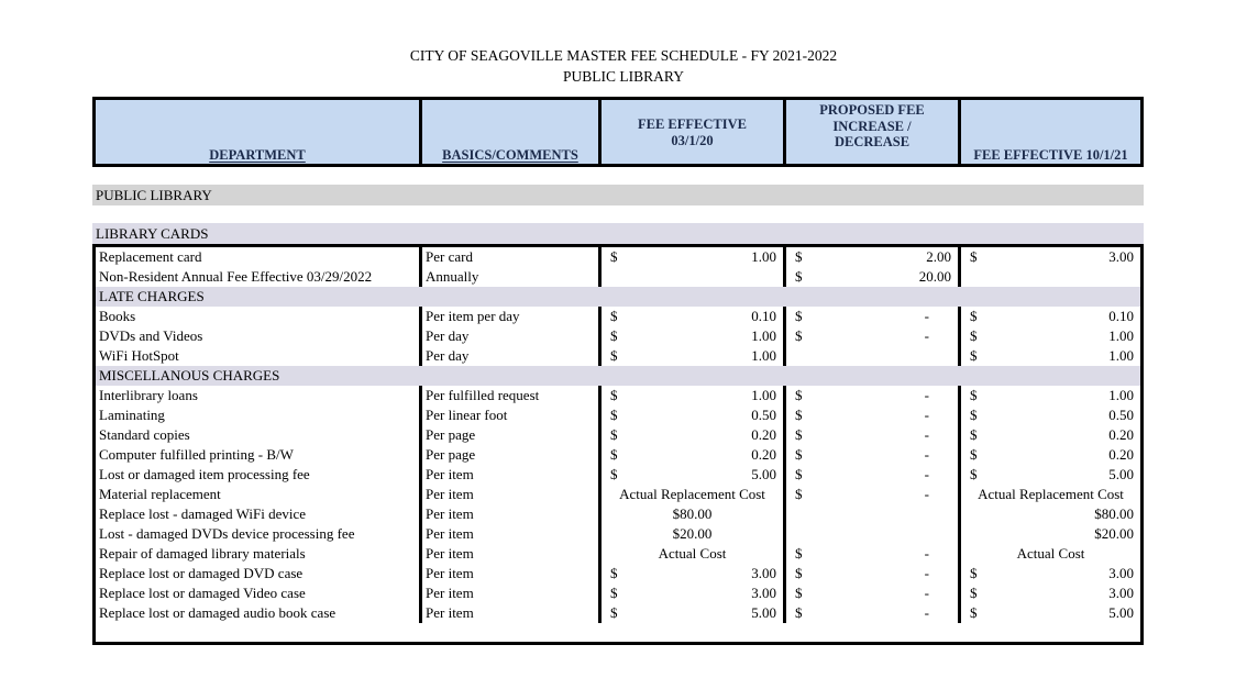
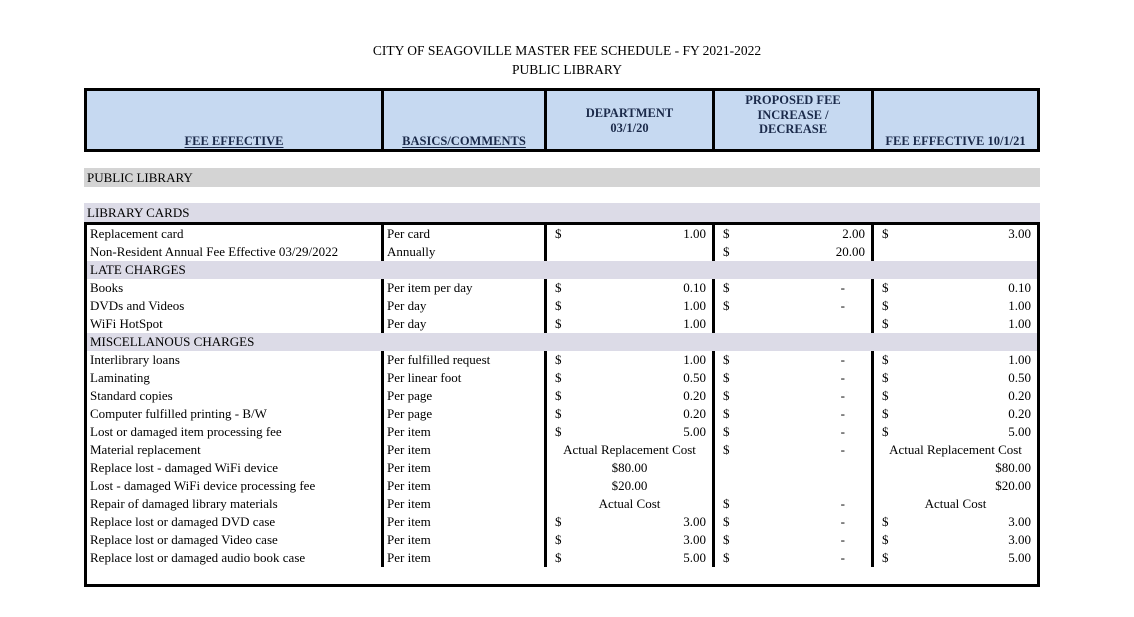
  CITY OF SEAGOVILLE MASTER FEE SCHEDULE - FY 2021-2022
  PUBLIC LIBRARY
- DEPARTMENT
+ FEE EFFECTIVE
  BASICS/COMMENTS
- FEE EFFECTIVE
+ DEPARTMENT
  03/1/20
  PROPOSED FEE
  INCREASE /
  DECREASE
  FEE EFFECTIVE 10/1/21
  PUBLIC LIBRARY
  LIBRARY CARDS
  Replacement card
  Per card
  $
  1.00
  $
  2.00
  $
  3.00
  Non-Resident Annual Fee Effective 03/29/2022
  Annually
  $
  20.00
  LATE CHARGES
  Books
  Per item per day
  $
  0.10
  $
  -
  $
  0.10
  DVDs and Videos
  Per day
  $
  1.00
  $
  -
  $
  1.00
  WiFi HotSpot
  Per day
  $
  1.00
  $
  1.00
  MISCELLANOUS CHARGES
  Interlibrary loans
  Per fulfilled request
  $
  1.00
  $
  -
  $
  1.00
  Laminating
  Per linear foot
  $
  0.50
  $
  -
  $
  0.50
  Standard copies
  Per page
  $
  0.20
  $
  -
  $
  0.20
  Computer fulfilled printing - B/W
  Per page
  $
  0.20
  $
  -
  $
  0.20
  Lost or damaged item processing fee
  Per item
  $
  5.00
  $
  -
  $
  5.00
  Material replacement
  Per item
  Actual Replacement Cost
  $
  -
  Actual Replacement Cost
  Replace lost - damaged WiFi device
  Per item
  $80.00
  $80.00
- Lost - damaged DVDs device processing fee
+ Lost - damaged WiFi device processing fee
  Per item
  $20.00
  $20.00
  Repair of damaged library materials
  Per item
  Actual Cost
  $
  -
  Actual Cost
  Replace lost or damaged DVD case
  Per item
  $
  3.00
  $
  -
  $
  3.00
  Replace lost or damaged Video case
  Per item
  $
  3.00
  $
  -
  $
  3.00
  Replace lost or damaged audio book case
  Per item
  $
  5.00
  $
  -
  $
  5.00
